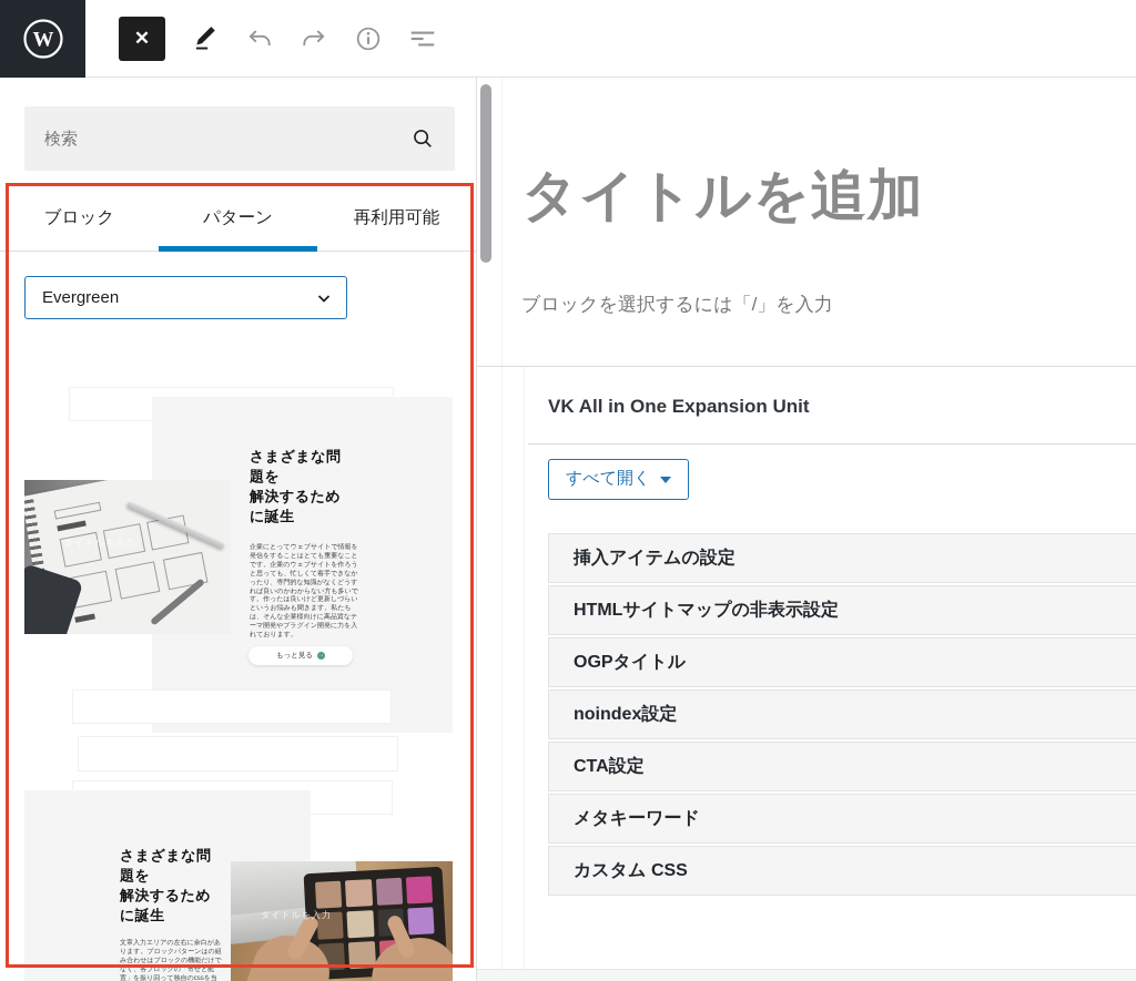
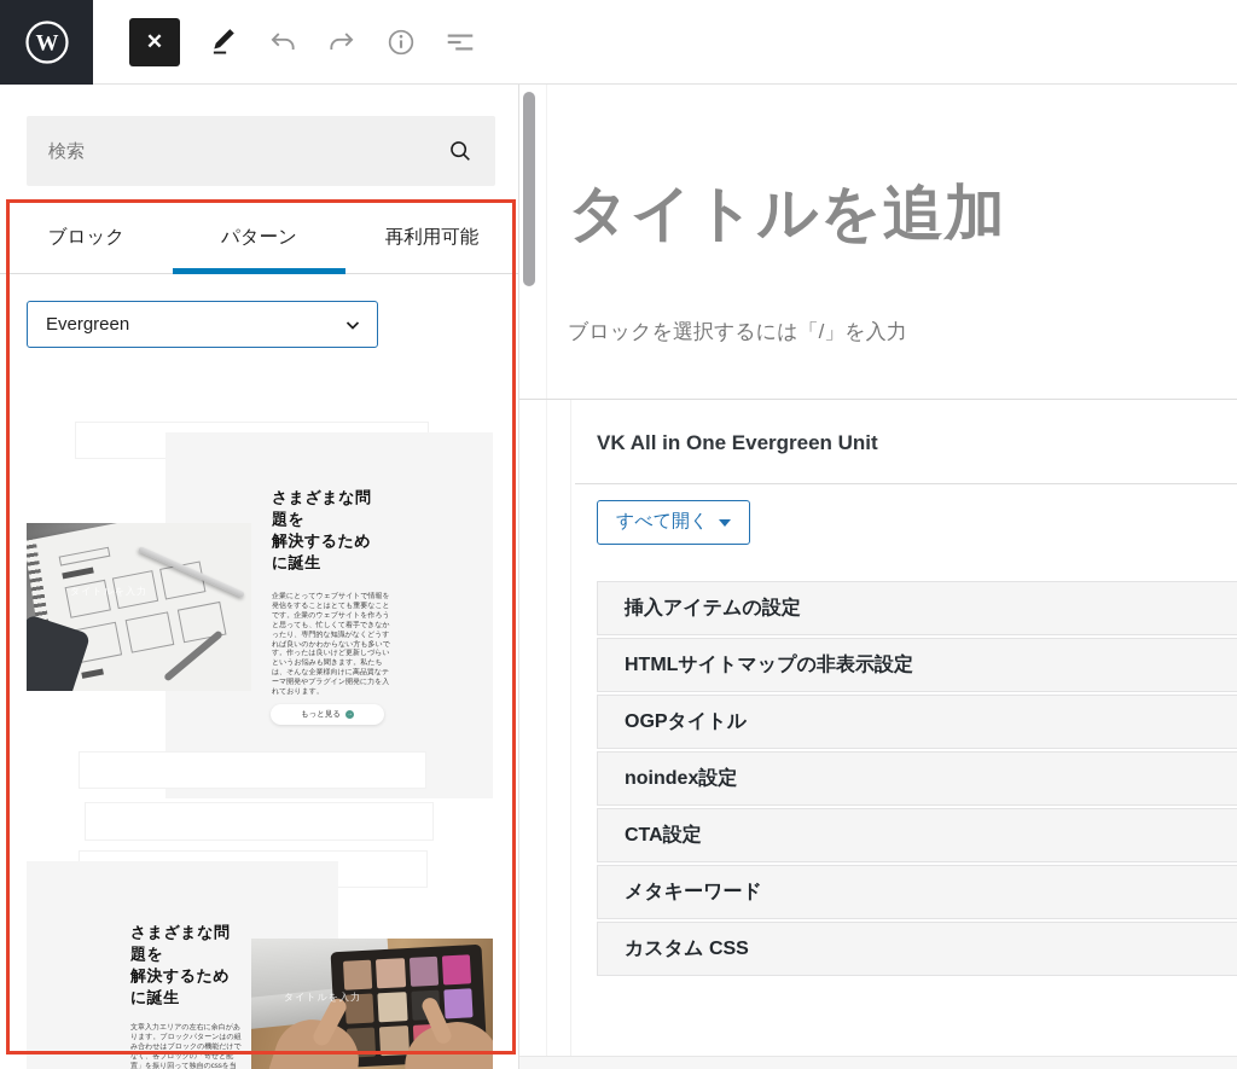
  W
  ✕
  検索
  ブロック
  パターン
  再利用可能
  Evergreen
  さまざまな問題を
  解決するため
  に誕生
  タイトルを入力
  さまざまな問題を
  解決するため
  に誕生
  タイトルを入力
  タイトルを追加
  ブロックを選択するには「/」を入力
- VK All in One Expansion Unit
+ VK All in One Evergreen Unit
  すべて開く
  挿入アイテムの設定
  HTMLサイトマップの非表示設定
  OGPタイトル
  noindex設定
  CTA設定
  メタキーワード
  カスタム CSS
